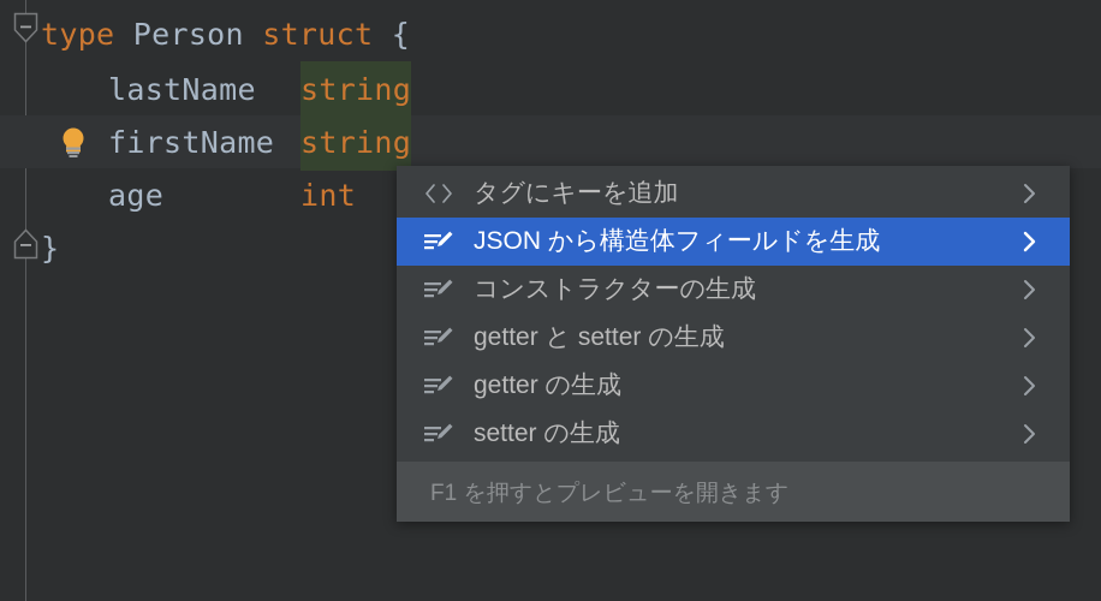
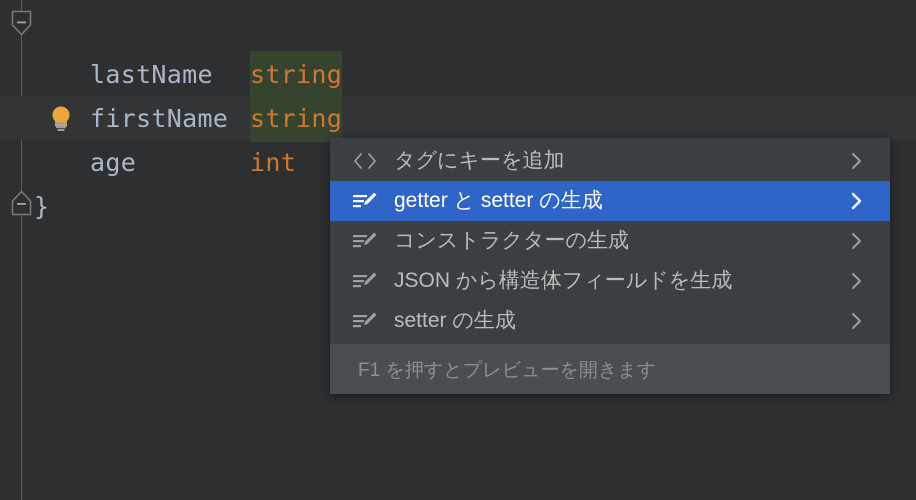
- type Person struct {
  lastName
  string
  firstName
  string
  age
  int
  }
  タグにキーを追加
- JSON から構造体フィールドを生成
+ getter と setter の生成
  コンストラクターの生成
- getter と setter の生成
+ JSON から構造体フィールドを生成
- getter の生成
  setter の生成
  F1 を押すとプレビューを開きます
